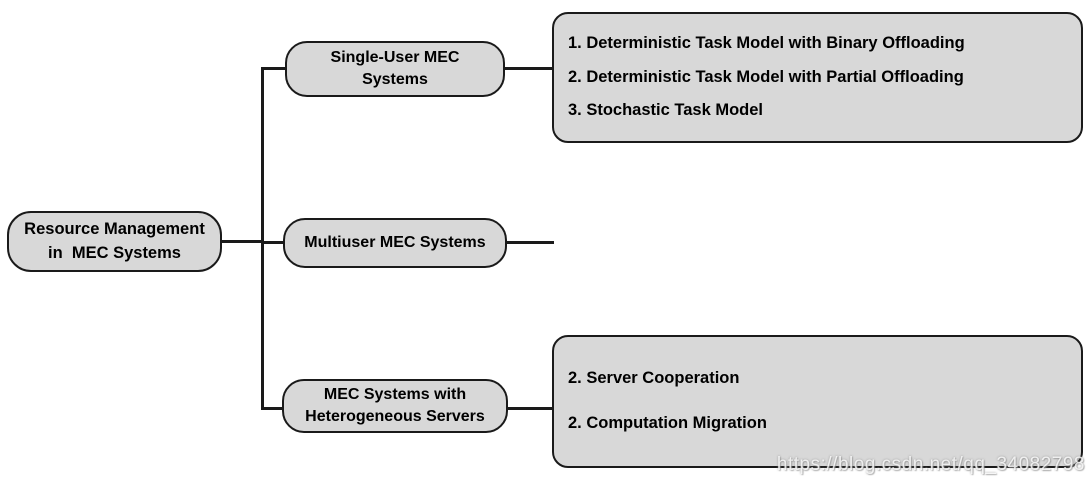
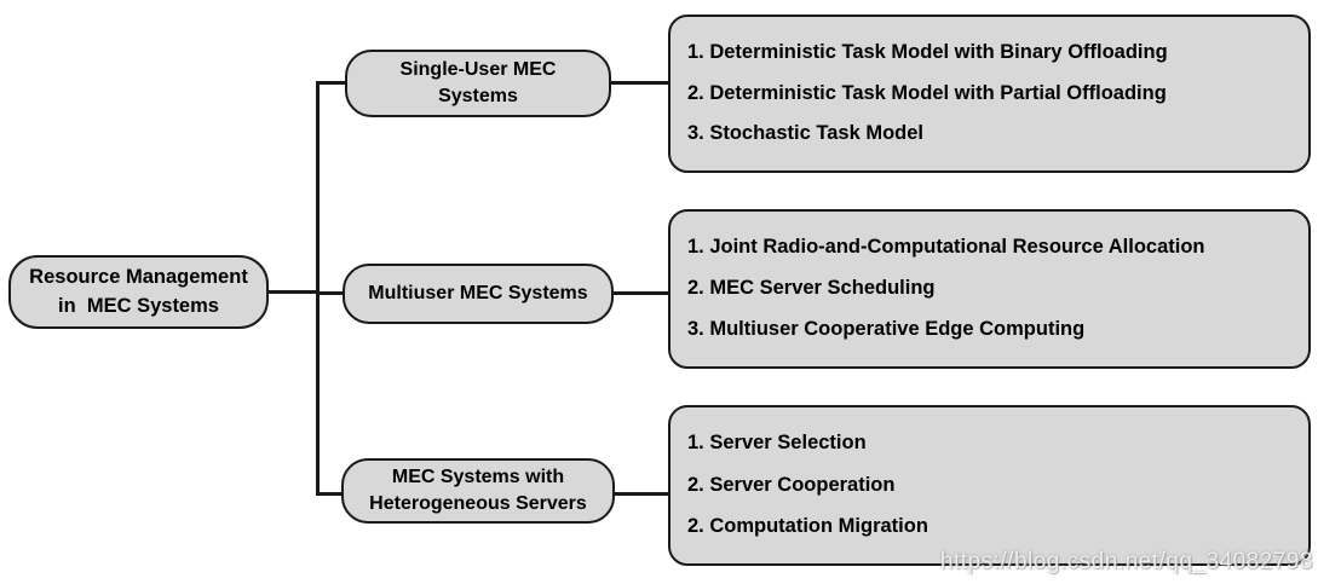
  Resource Management
  in MEC Systems
  Single-User MEC
  Systems
  Multiuser MEC Systems
  MEC Systems with
  Heterogeneous Servers
  1. Deterministic Task Model with Binary Offloading
  2. Deterministic Task Model with Partial Offloading
  3. Stochastic Task Model
+ 1. Joint Radio-and-Computational Resource Allocation
+ 2. MEC Server Scheduling
+ 3. Multiuser Cooperative Edge Computing
+ 1. Server Selection
  2. Server Cooperation
  2. Computation Migration
  https://blog.csdn.net/qq_34082798
